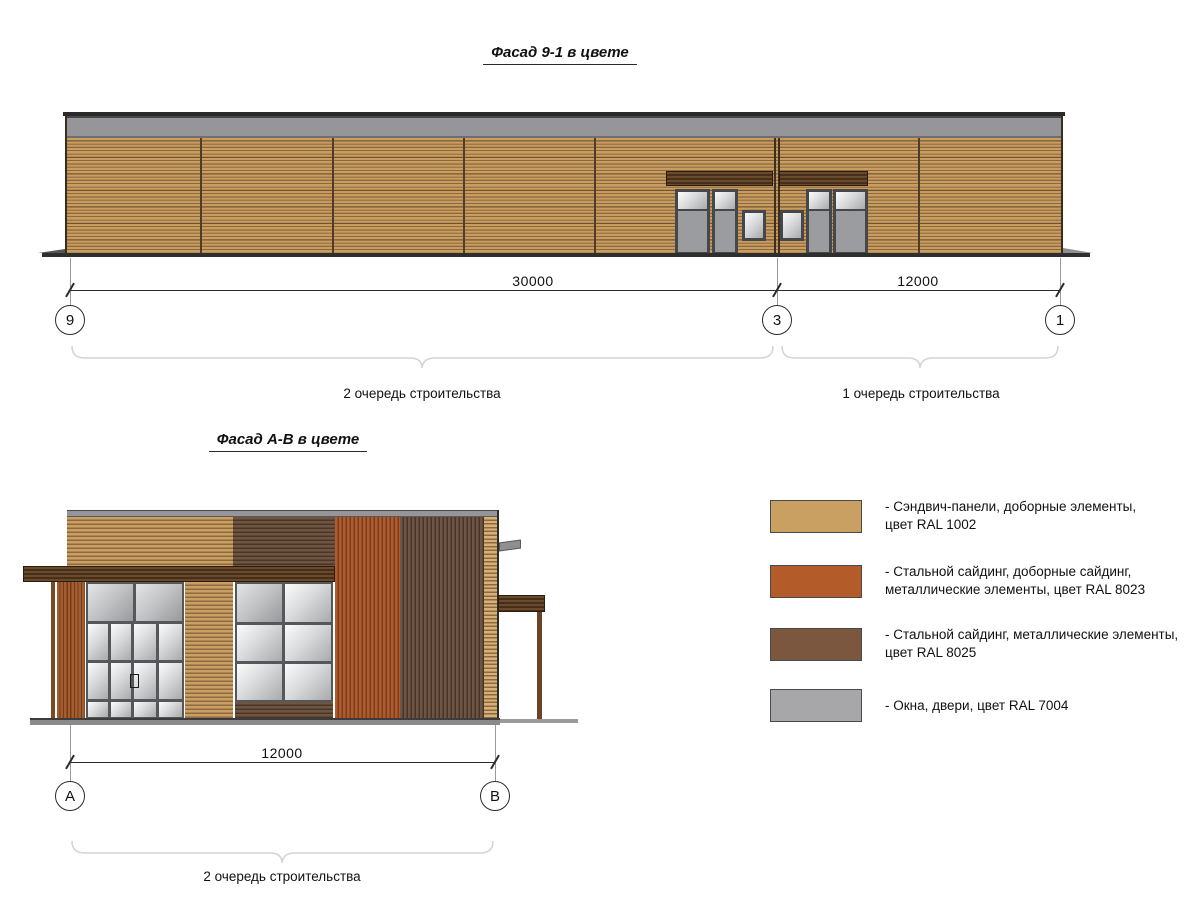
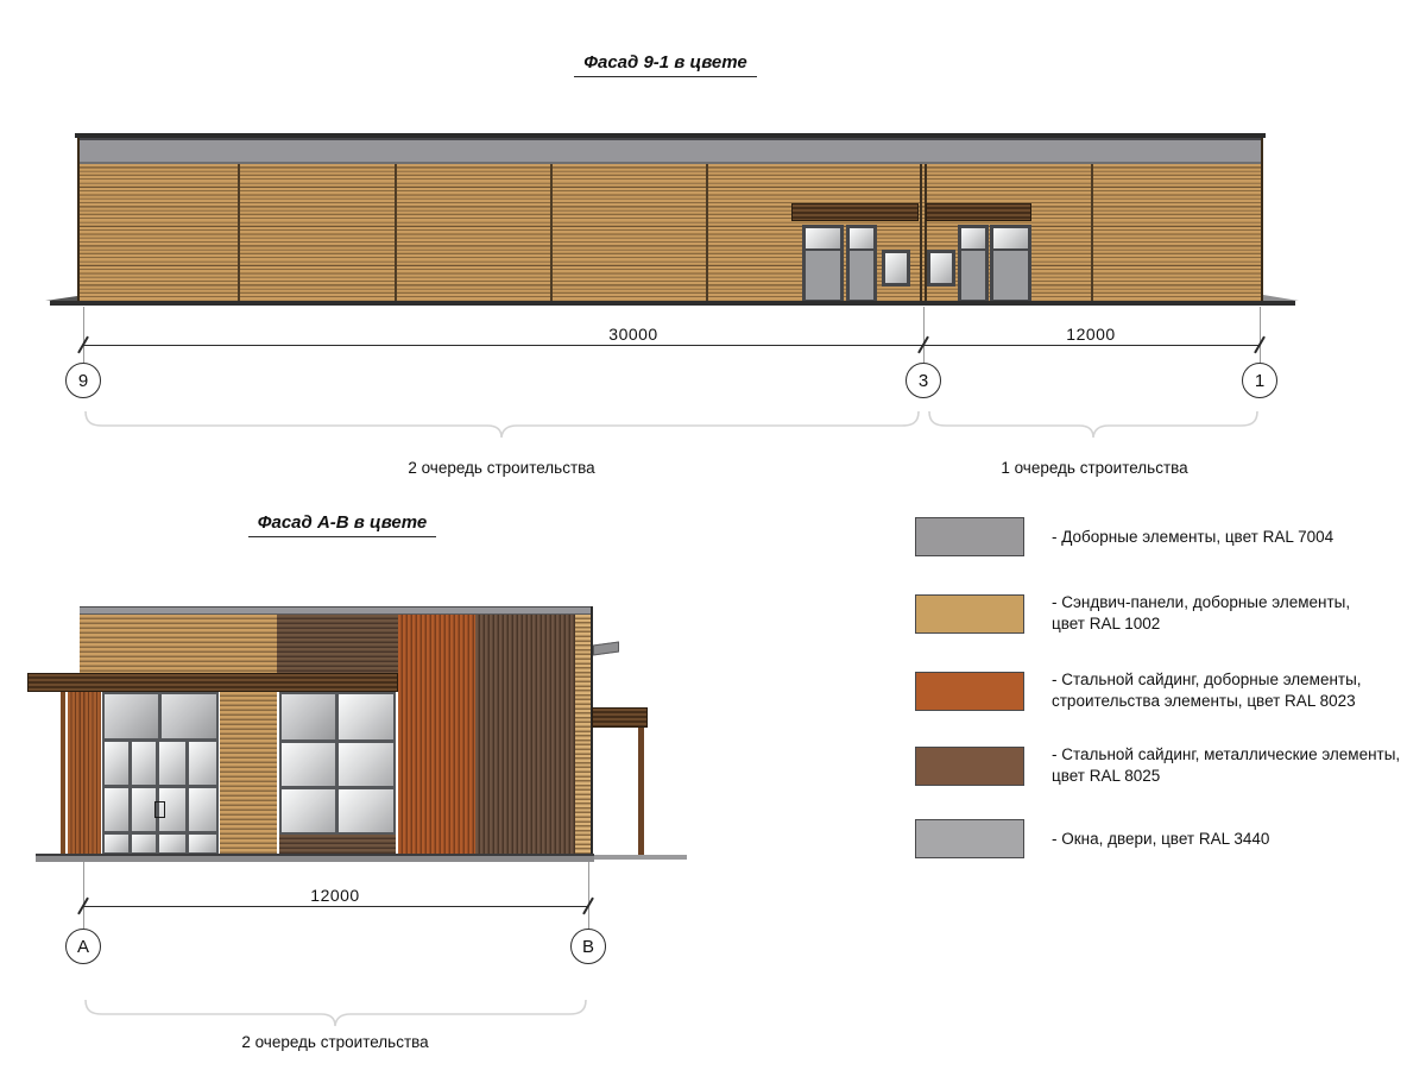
  Фасад 9-1 в цвете
  30000
  12000
  9
  3
  1
  2 очередь строительства
  1 очередь строительства
  Фасад А-В в цвете
  12000
  А
  В
  2 очередь строительства
+ - Доборные элементы, цвет RAL 7004
  - Сэндвич-панели, доборные элементы,
  цвет RAL 1002
- - Стальной сайдинг, доборные сайдинг,
+ - Стальной сайдинг, доборные элементы,
- металлические элементы, цвет RAL 8023
+ строительства элементы, цвет RAL 8023
  - Стальной сайдинг, металлические элементы,
  цвет RAL 8025
- - Окна, двери, цвет RAL 7004
+ - Окна, двери, цвет RAL 3440
